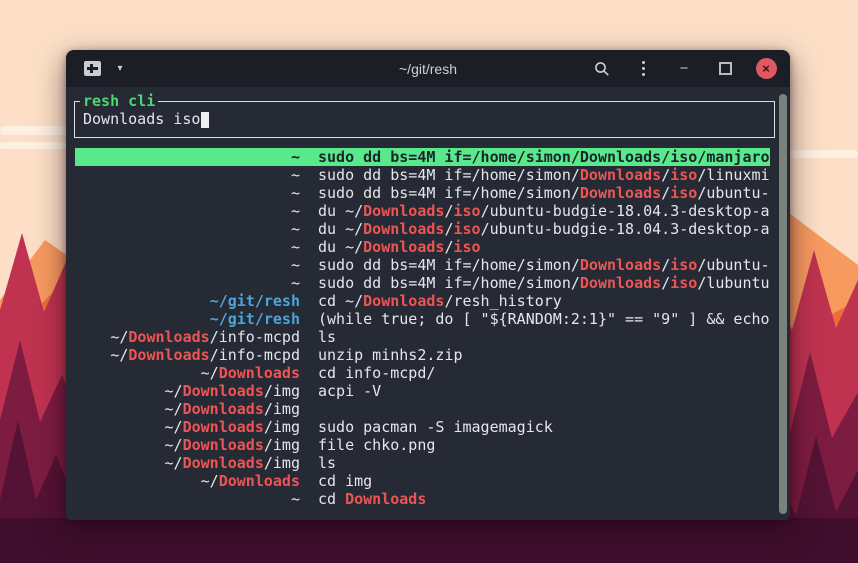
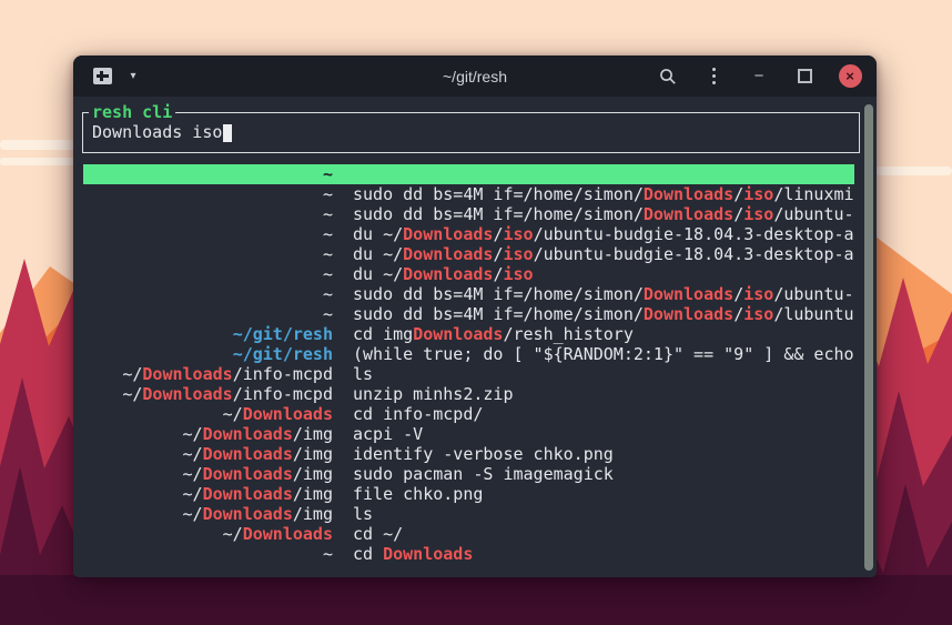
  ▾
  ~/git/resh
  −
  ×
  resh cli
  Downloads iso
  ~
- sudo dd bs=4M if=/home/simon/Downloads/iso/manjaro
  ~
  sudo dd bs=4M if=/home/simon/Downloads/iso/linuxmi
  ~
  sudo dd bs=4M if=/home/simon/Downloads/iso/ubuntu-
  ~
  du ~/Downloads/iso/ubuntu-budgie-18.04.3-desktop-a
  ~
  du ~/Downloads/iso/ubuntu-budgie-18.04.3-desktop-a
  ~
  du ~/Downloads/iso
  ~
  sudo dd bs=4M if=/home/simon/Downloads/iso/ubuntu-
  ~
  sudo dd bs=4M if=/home/simon/Downloads/iso/lubuntu
  ~/git/resh
- cd ~/Downloads/resh_history
+ cd imgDownloads/resh_history
  ~/git/resh
  (while true; do [ "${RANDOM:2:1}" == "9" ] && echo
  ~/Downloads/info-mcpd
  ls
  ~/Downloads/info-mcpd
  unzip minhs2.zip
  ~/Downloads
  cd info-mcpd/
  ~/Downloads/img
  acpi -V
  ~/Downloads/img
+ identify -verbose chko.png
  ~/Downloads/img
  sudo pacman -S imagemagick
  ~/Downloads/img
  file chko.png
  ~/Downloads/img
  ls
  ~/Downloads
- cd img
+ cd ~/
  ~
  cd Downloads
